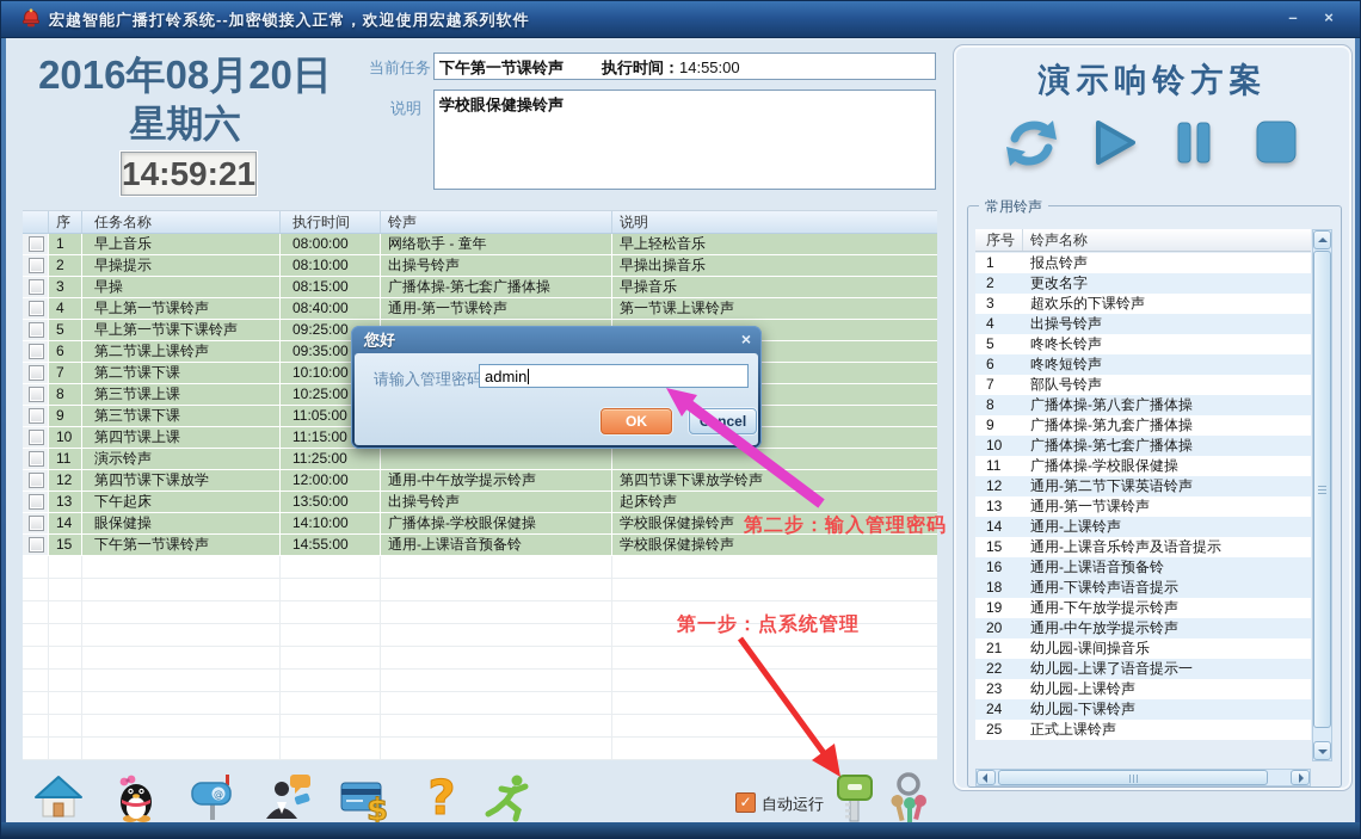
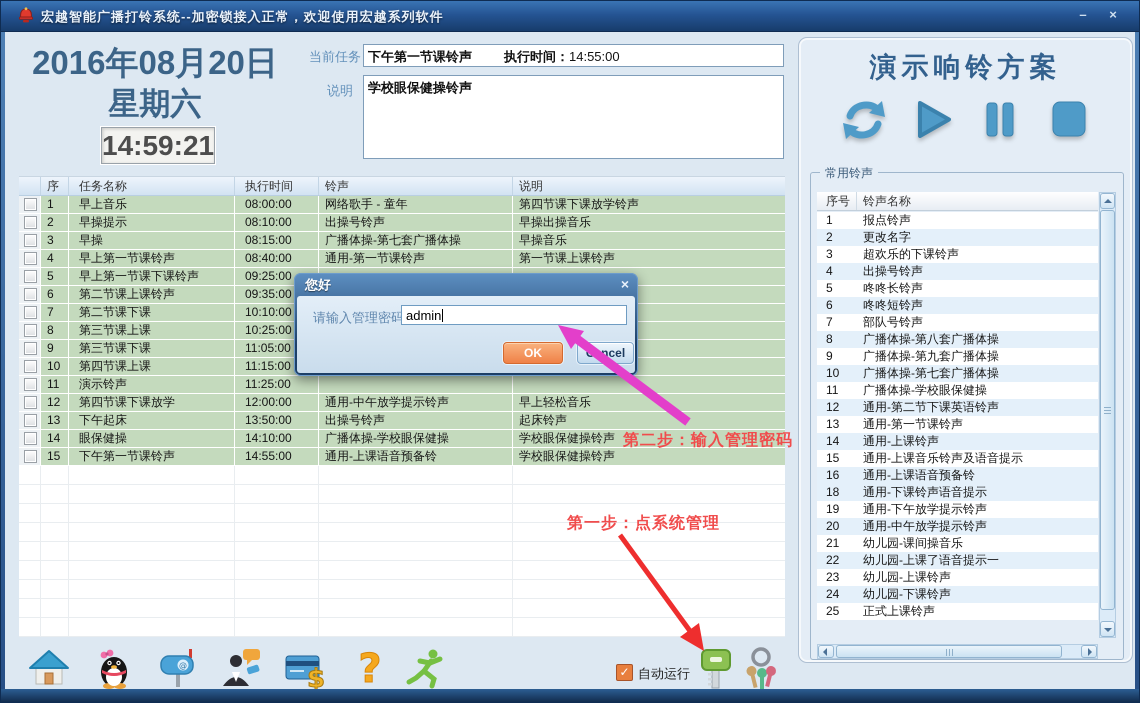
  宏越智能广播打铃系统--加密锁接入正常，欢迎使用宏越系列软件
  –
  ×
  2016年08月20日
  星期六
  14:59:21
  当前任务
  下午第一节课铃声
  执行时间：14:55:00
  说明
  学校眼保健操铃声
  任务名称
  执行时间
  铃声
  说明
  1
  早上音乐
  08:00:00
  网络歌手 - 童年
- 早上轻松音乐
+ 第四节课下课放学铃声
  2
  早操提示
  08:10:00
  出操号铃声
  早操出操音乐
  3
  早操
  08:15:00
  广播体操-第七套广播体操
  早操音乐
  4
  早上第一节课铃声
  08:40:00
  通用-第一节课铃声
  第一节课上课铃声
  5
  早上第一节课下课铃声
  09:25:00
  6
  第二节课上课铃声
  09:35:00
  7
  第二节课下课
  10:10:00
  8
  第三节课上课
  10:25:00
  9
  第三节课下课
  11:05:00
  10
  第四节课上课
  11:15:00
  11
  演示铃声
  11:25:00
  12
  第四节课下课放学
  12:00:00
  通用-中午放学提示铃声
- 第四节课下课放学铃声
+ 早上轻松音乐
  13
  下午起床
  13:50:00
  出操号铃声
  起床铃声
  14
  眼保健操
  14:10:00
  广播体操-学校眼保健操
  学校眼保健操铃声
  15
  下午第一节课铃声
  14:55:00
  通用-上课语音预备铃
  学校眼保健操铃声
  演示响铃方案
  常用铃声
  序号
  铃声名称
  1
  报点铃声
  2
  更改名字
  3
  超欢乐的下课铃声
  4
  出操号铃声
  5
  咚咚长铃声
  6
  咚咚短铃声
  7
  部队号铃声
  8
  广播体操-第八套广播体操
  9
  广播体操-第九套广播体操
  10
  广播体操-第七套广播体操
  11
  广播体操-学校眼保健操
  12
  通用-第二节下课英语铃声
  13
  通用-第一节课铃声
  14
  通用-上课铃声
  15
  通用-上课音乐铃声及语音提示
  16
  通用-上课语音预备铃
  18
  通用-下课铃声语音提示
  19
  通用-下午放学提示铃声
  20
  通用-中午放学提示铃声
  21
  幼儿园-课间操音乐
  22
  幼儿园-上课了语音提示一
  23
  幼儿园-上课铃声
  24
  幼儿园-下课铃声
  25
  正式上课铃声
  您好
  ×
  请输入管理密码
  admin
  OK
  第二步：输入管理密码
  第一步：点系统管理
  @
  $
  ?
  ✓
  自动运行
